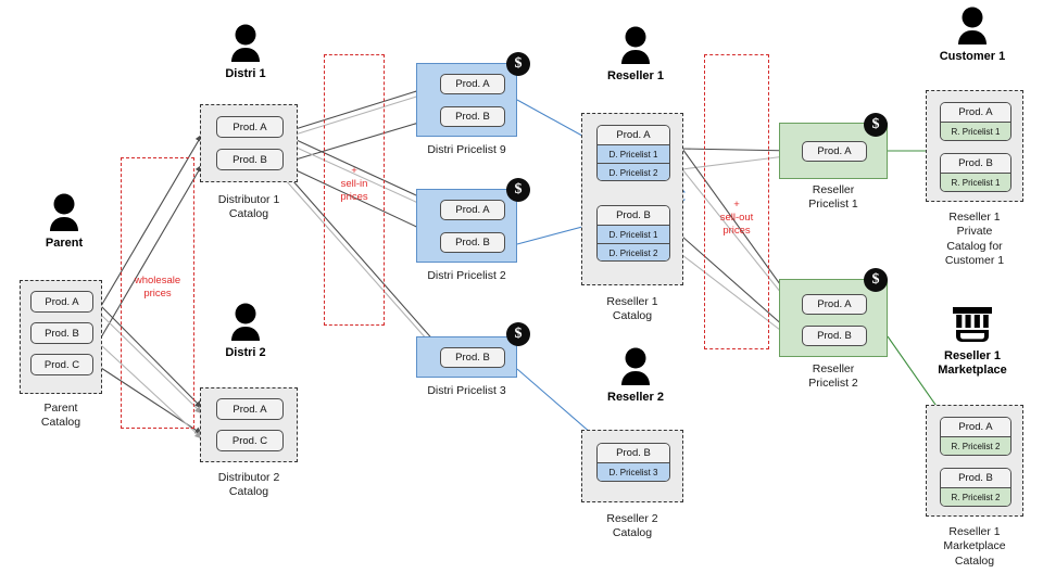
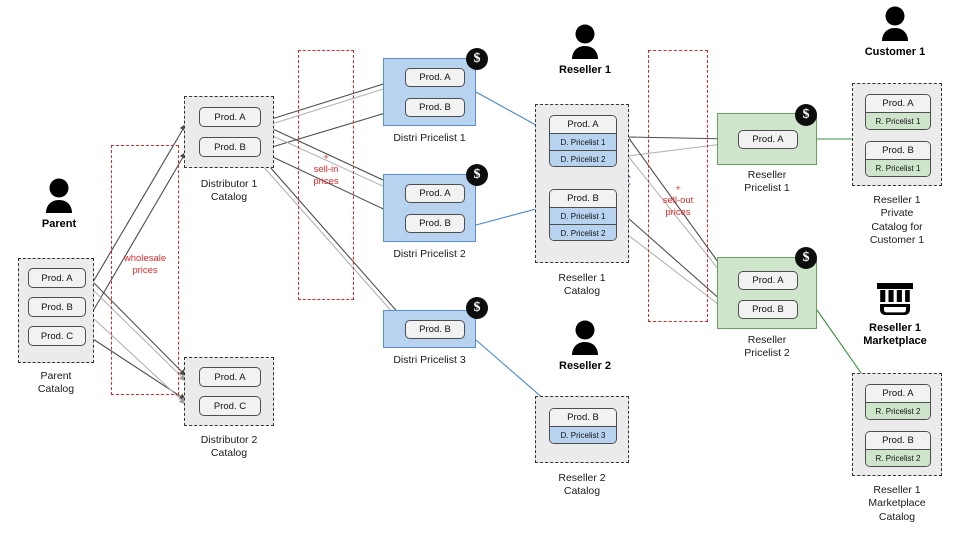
  wholesale
  prices
  +
  sell-in
  prices
  +
  sell-out
  prices
  Parent
- Distri 1
- Distri 2
  Reseller 1
  Reseller 2
  Customer 1
  Reseller 1
  Marketplace
  Prod. A
  Prod. B
  Prod. C
  Parent
  Catalog
  Prod. A
  Prod. B
  Distributor 1
  Catalog
  Prod. A
  Prod. C
  Distributor 2
  Catalog
  Prod. A
  Prod. B
  $
- Distri Pricelist 9
+ Distri Pricelist 1
  Prod. A
  Prod. B
  $
  Distri Pricelist 2
  Prod. B
  $
  Distri Pricelist 3
  Prod. A
  D. Pricelist 1
  D. Pricelist 2
  Prod. B
  D. Pricelist 1
  D. Pricelist 2
  Reseller 1
  Catalog
  Prod. B
  D. Pricelist 3
  Reseller 2
  Catalog
  Prod. A
  $
  Reseller
  Pricelist 1
  Prod. A
  Prod. B
  $
  Reseller
  Pricelist 2
  Prod. A
  R. Pricelist 1
  Prod. B
  R. Pricelist 1
  Reseller 1
  Private
  Catalog for
  Customer 1
  Prod. A
  R. Pricelist 2
  Prod. B
  R. Pricelist 2
  Reseller 1
  Marketplace
  Catalog
